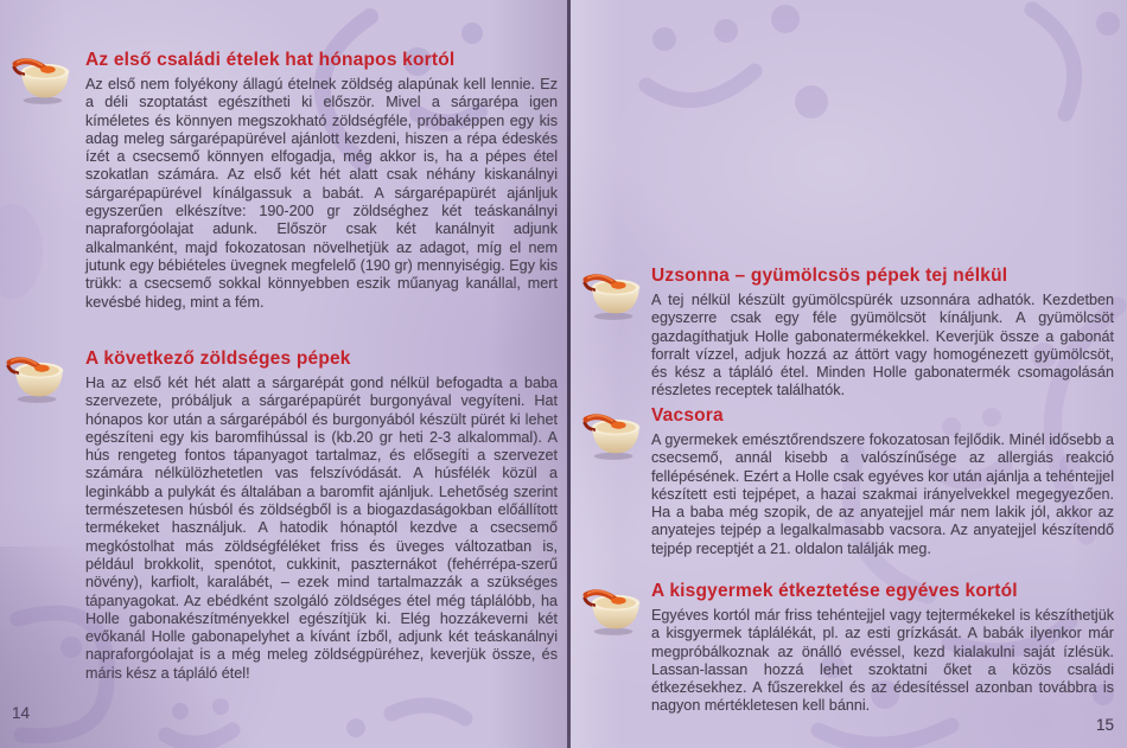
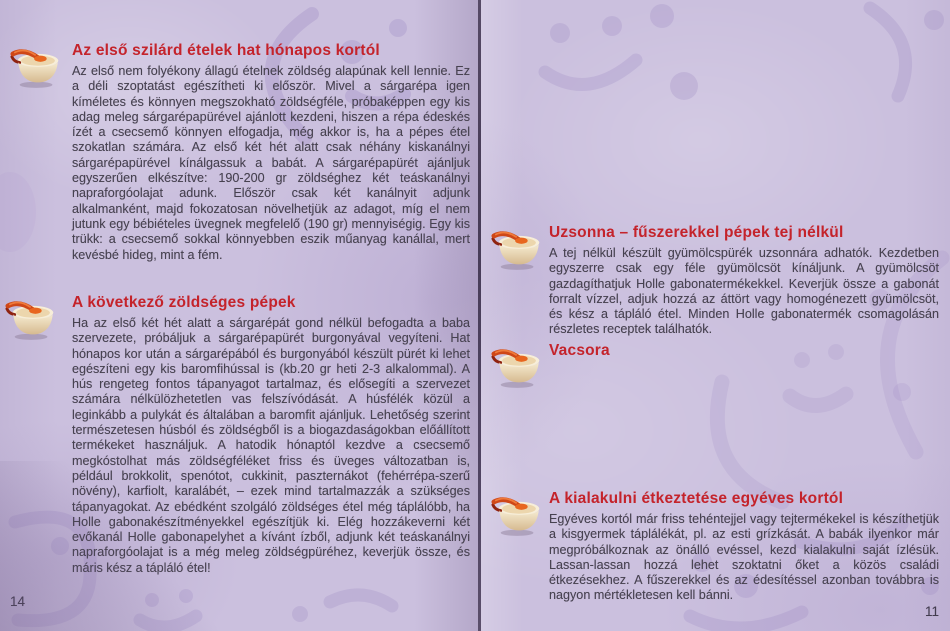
- Az első családi ételek hat hónapos kortól
+ Az első szilárd ételek hat hónapos kortól
  Az első nem folyékony állagú ételnek zöldség alapúnak kell lennie. Ez a déli szoptatást egészítheti ki először. Mivel a sárgarépa igen kíméletes és könnyen megszokható zöldségféle, próbaképpen egy kis adag meleg sárgarépapürével ajánlott kezdeni, hiszen a répa édeskés ízét a csecsemő könnyen elfogadja, még akkor is, ha a pépes étel szokatlan számára. Az első két hét alatt csak néhány kiskanálnyi sárgarépapürével kínálgassuk a babát. A sárgarépapürét ajánljuk egyszerűen elkészítve: 190-200 gr zöldséghez két teáskanálnyi napraforgóolajat adunk. Először csak két kanálnyit adjunk alkalmanként, majd fokozatosan növelhetjük az adagot, míg el nem jutunk egy bébiételes üvegnek megfelelő (190 gr) mennyiségig. Egy kis trükk: a csecsemő sokkal könnyebben eszik műanyag kanállal, mert kevésbé hideg, mint a fém.
  A következő zöldséges pépek
  Ha az első két hét alatt a sárgarépát gond nélkül befogadta a baba szervezete, próbáljuk a sárgarépapürét burgonyával vegyíteni. Hat hónapos kor után a sárgarépából és burgonyából készült pürét ki lehet egészíteni egy kis baromfihússal is (kb.20 gr heti 2-3 alkalommal). A hús rengeteg fontos tápanyagot tartalmaz, és elősegíti a szervezet számára nélkülözhetetlen vas felszívódását. A húsfélék közül a leginkább a pulykát és általában a baromfit ajánljuk. Lehetőség szerint természetesen húsból és zöldségből is a biogazdaságokban előállított termékeket használjuk. A hatodik hónaptól kezdve a csecsemő féléket friss és üveges változatban is, , cukkinit, paszternákot (fehérrépa-szerű – ezek mind tartalmazzák a szükséges szolgáló zöldséges étel még táplálóbb, ha kel egészítjük ki. Elég hozzákeverni két het a kívánt ízből, adjunk két teáskanálnyi meleg zöldségpüréhez, keverjük össze, és
- Uzsonna – gyümölcsös pépek tej nélkül
+ Uzsonna – fűszerekkel pépek tej nélkül
  A tej nélkül készült gyümölcspürék uzsonnára adhatók. Kezdetben egyszerre csak egy féle gyümölcsöt kínáljunk. A gyümölcsöt gazdagíthatjuk Holle gabonatermékekkel. Keverjük össze a gabonát forralt vízzel, adjuk hozzá az áttört vagy homogénezett gyümölcsöt, és kész a tápláló étel. Minden Holle gabonatermék csomagolásán részletes receptek találhatók.
  Vacsora
- A gyermekek emésztőrendszere fokozatosan fejlődik. Minél idősebb a csecsemő, annál kisebb a valószínűsége az allergiás reakció fellépésének. Ezért a Holle csak egyéves kor után ajánlja a tehéntejjel készített esti tejpépet, a hazai szakmai irányelvekkel megegyezően. Ha a baba még szopik, de az anyatejjel már nem lakik jól, akkor az anyatejes tejpép a legalkalmasabb vacsora. Az anyatejjel készítendő tejpép receptjét a 21. oldalon találják meg.
- A kisgyermek étkeztetése egyéves kortól
+ A kialakulni étkeztetése egyéves kortól
  Egyéves kortól már friss tehéntejjel vagy tejtermékekel is készíthetjük a kisgyermek táplálékát, pl. az esti grízkását. A babák ilyenkor már megpróbálkoznak az önálló evéssel, kezd kialakulni saját ízlésük. Lassan-lassan hozzá lehet szoktatni őket a közös családi étkezésekhez. A fűszerekkel és az édesítéssel azonban továbbra is nagyon mértékletesen kell bánni.
- 15
+ 11
